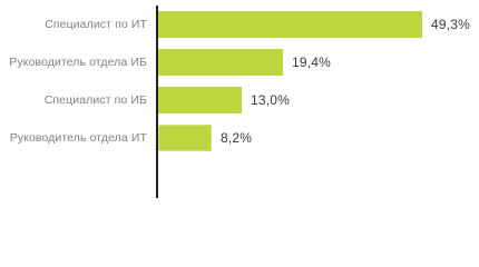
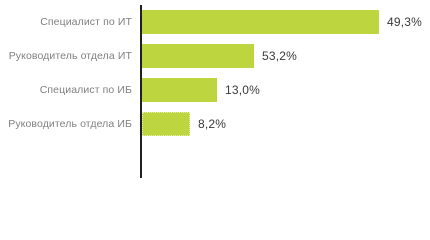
  Специалист по ИТ
  49,3%
- Руководитель отдела ИБ
+ Руководитель отдела ИТ
- 19,4%
+ 53,2%
  Специалист по ИБ
  13,0%
- Руководитель отдела ИТ
+ Руководитель отдела ИБ
  8,2%
